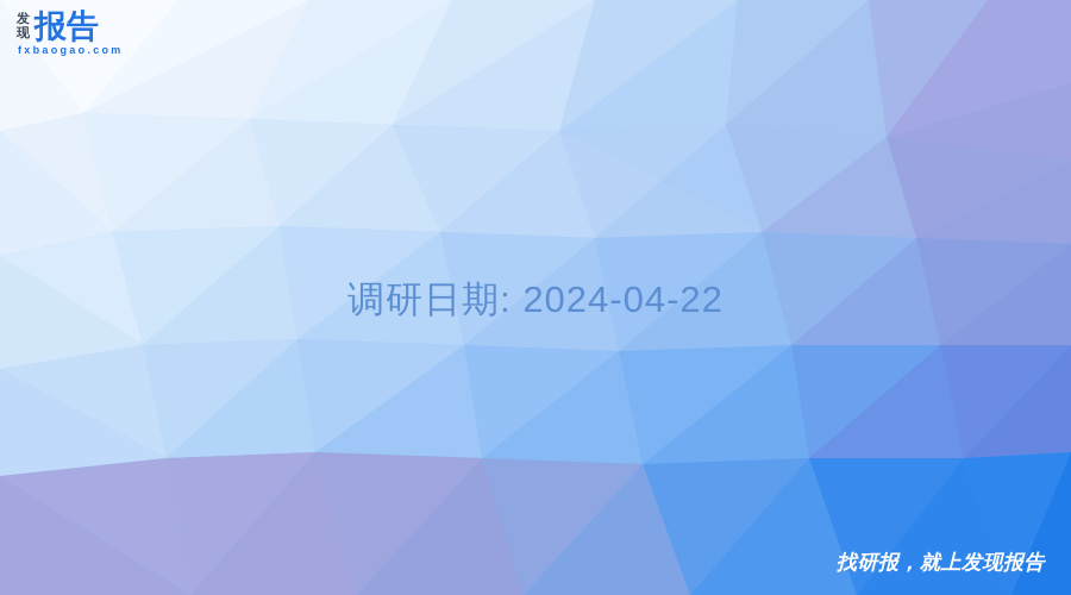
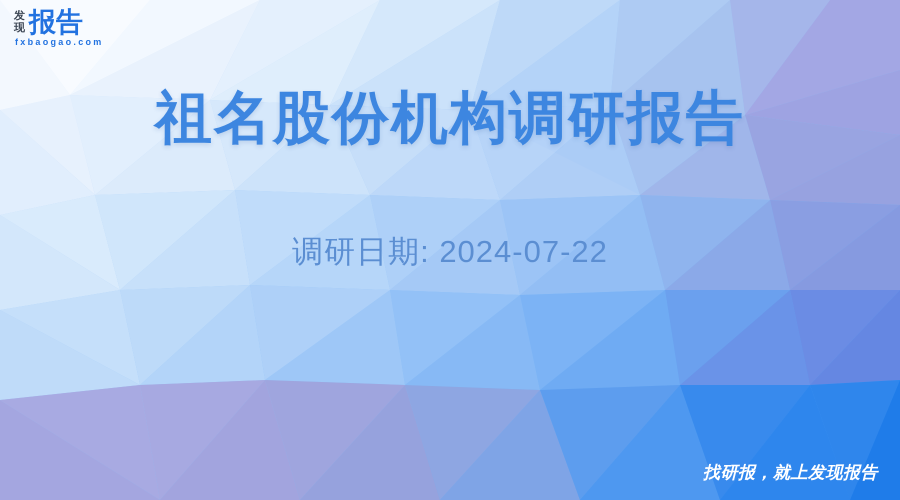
  发
  现
  报告
  fxbaogao.com
+ 祖名股份机构调研报告
- 调研日期: 2024-04-22
+ 调研日期: 2024-07-22
  找研报，就上发现报告
